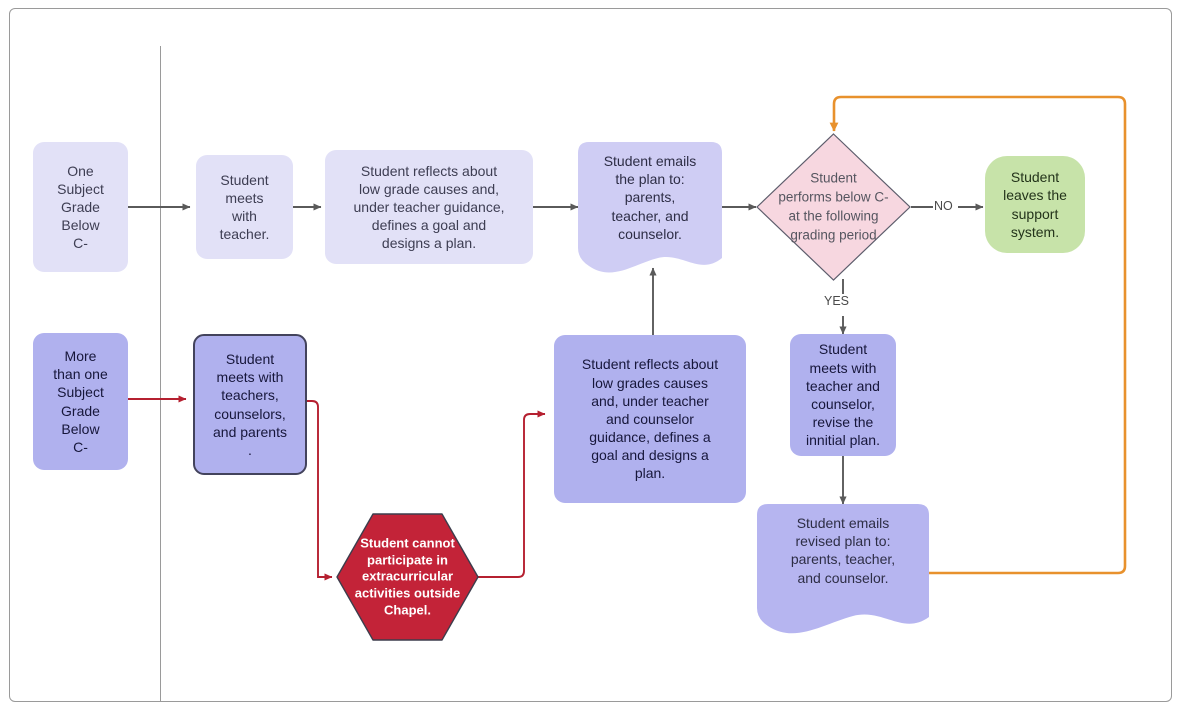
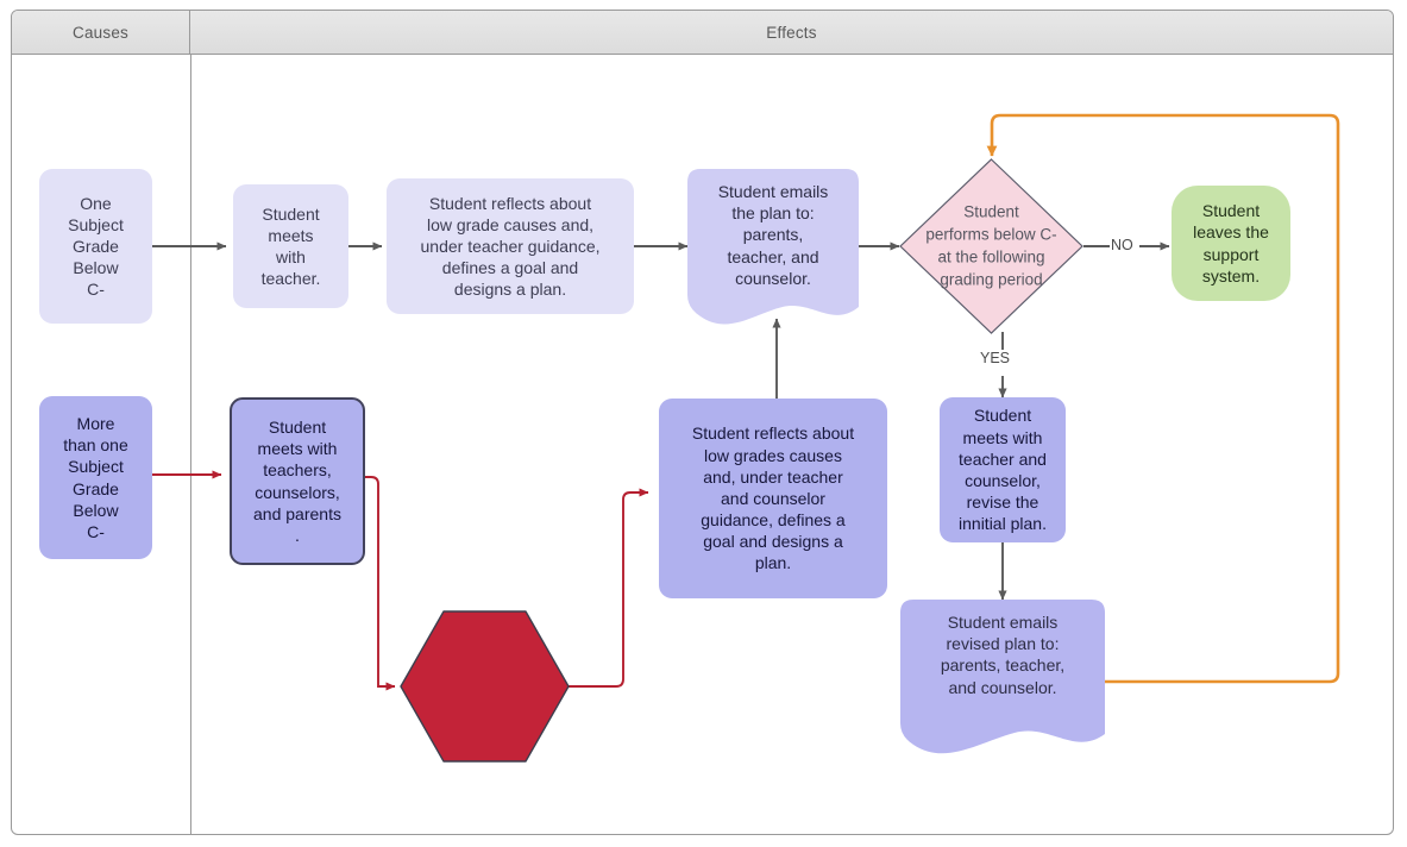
+ Causes
+ Effects
  NO
  YES
  One
  Subject
  Grade
  Below
  C-
  Student
  meets
  with
  teacher.
  Student reflects about
  low grade causes and,
  under teacher guidance,
  defines a goal and
  designs a plan.
  Student emails
  the plan to:
  parents,
  teacher, and
  counselor.
  Student
  performs below C-
  at the following
  grading period
  Student
  leaves the
  support
  system.
  More
  than one
  Subject
  Grade
  Below
  C-
  Student
  meets with
  teachers,
  counselors,
  and parents
  .
  Student reflects about
  low grades causes
  and, under teacher
  and counselor
  guidance, defines a
  goal and designs a
  plan.
  Student
  meets with
  teacher and
  counselor,
  revise the
  innitial plan.
- Student cannot
- participate in
- extracurricular
- activities outside
- Chapel.
  Student emails
  revised plan to:
  parents, teacher,
  and counselor.
